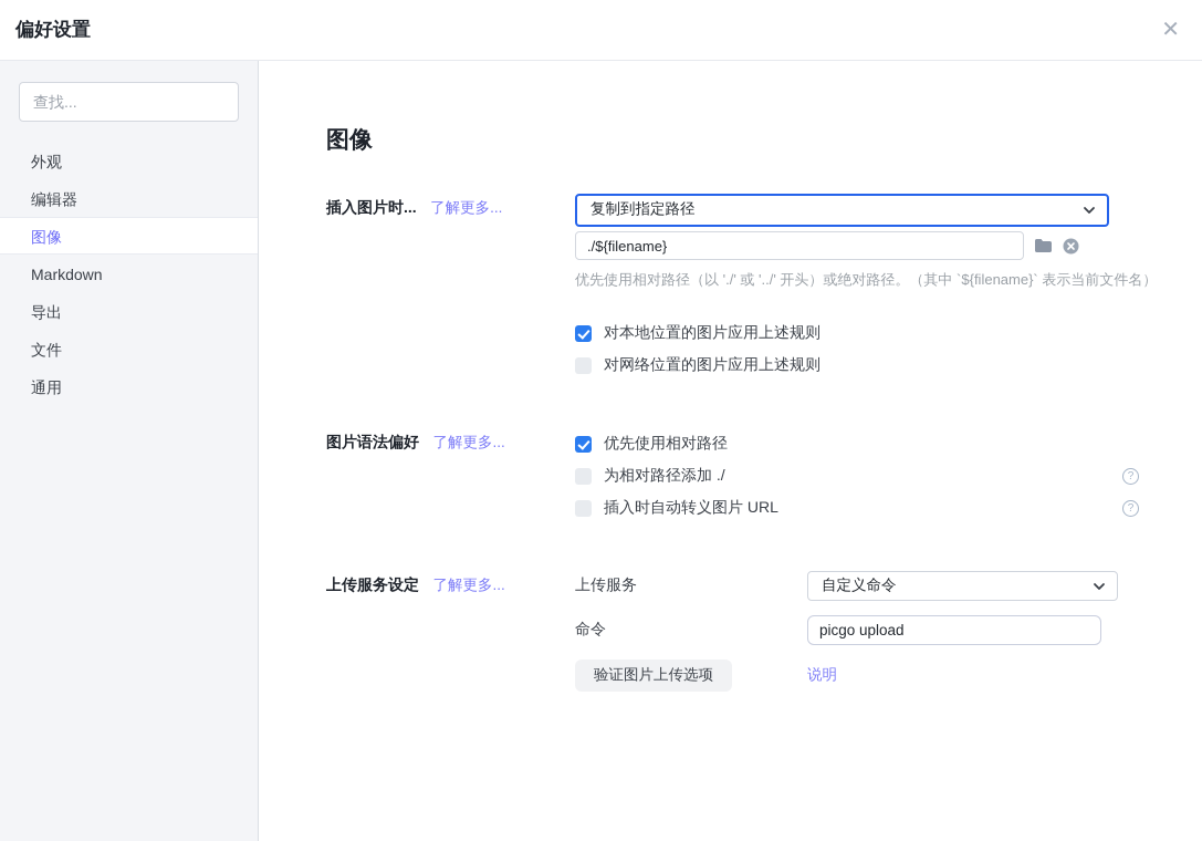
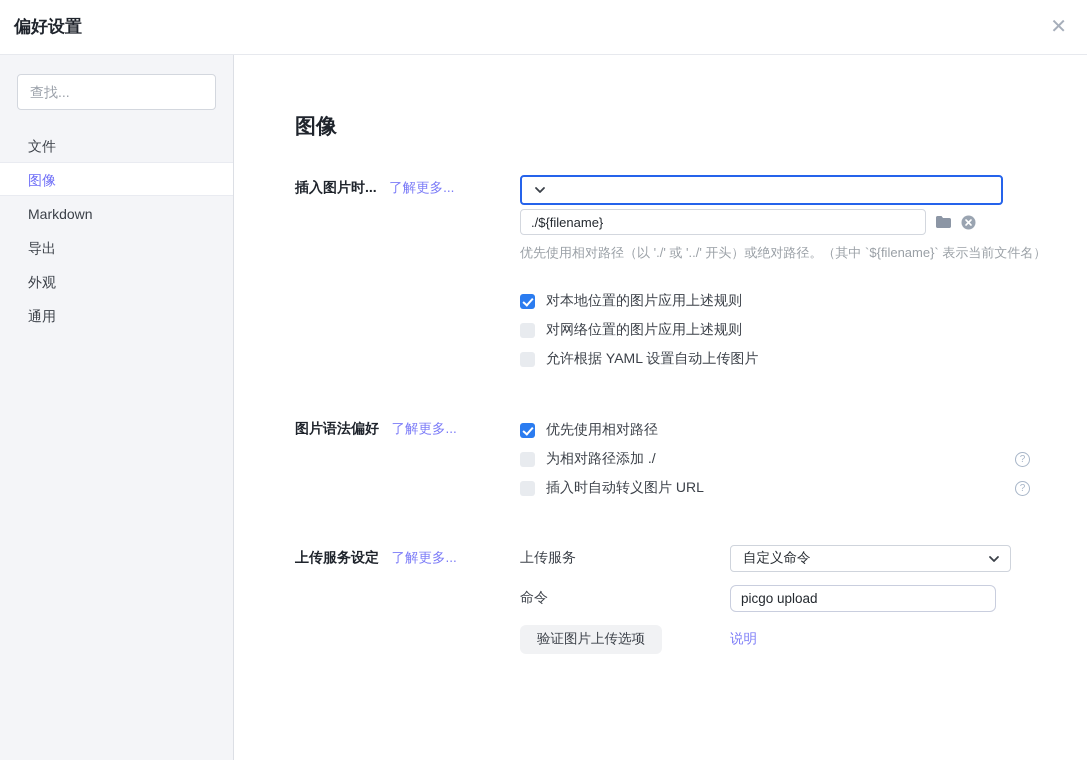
  偏好设置
  ✕
  查找...
- 外观
+ 文件
- 编辑器
  图像
  Markdown
  导出
- 文件
+ 外观
  通用
  图像
  插入图片时... 了解更多...
- 复制到指定路径
  ./${filename}
  优先使用相对路径（以 './' 或 '../' 开头）或绝对路径。（其中 `${filename}` 表示当前文件名）
  对本地位置的图片应用上述规则
  对网络位置的图片应用上述规则
+ 允许根据 YAML 设置自动上传图片
  图片语法偏好 了解更多...
  优先使用相对路径
  为相对路径添加 ./
  ?
  插入时自动转义图片 URL
  ?
  上传服务设定 了解更多...
  上传服务
  自定义命令
  命令
  picgo upload
  验证图片上传选项
  说明
